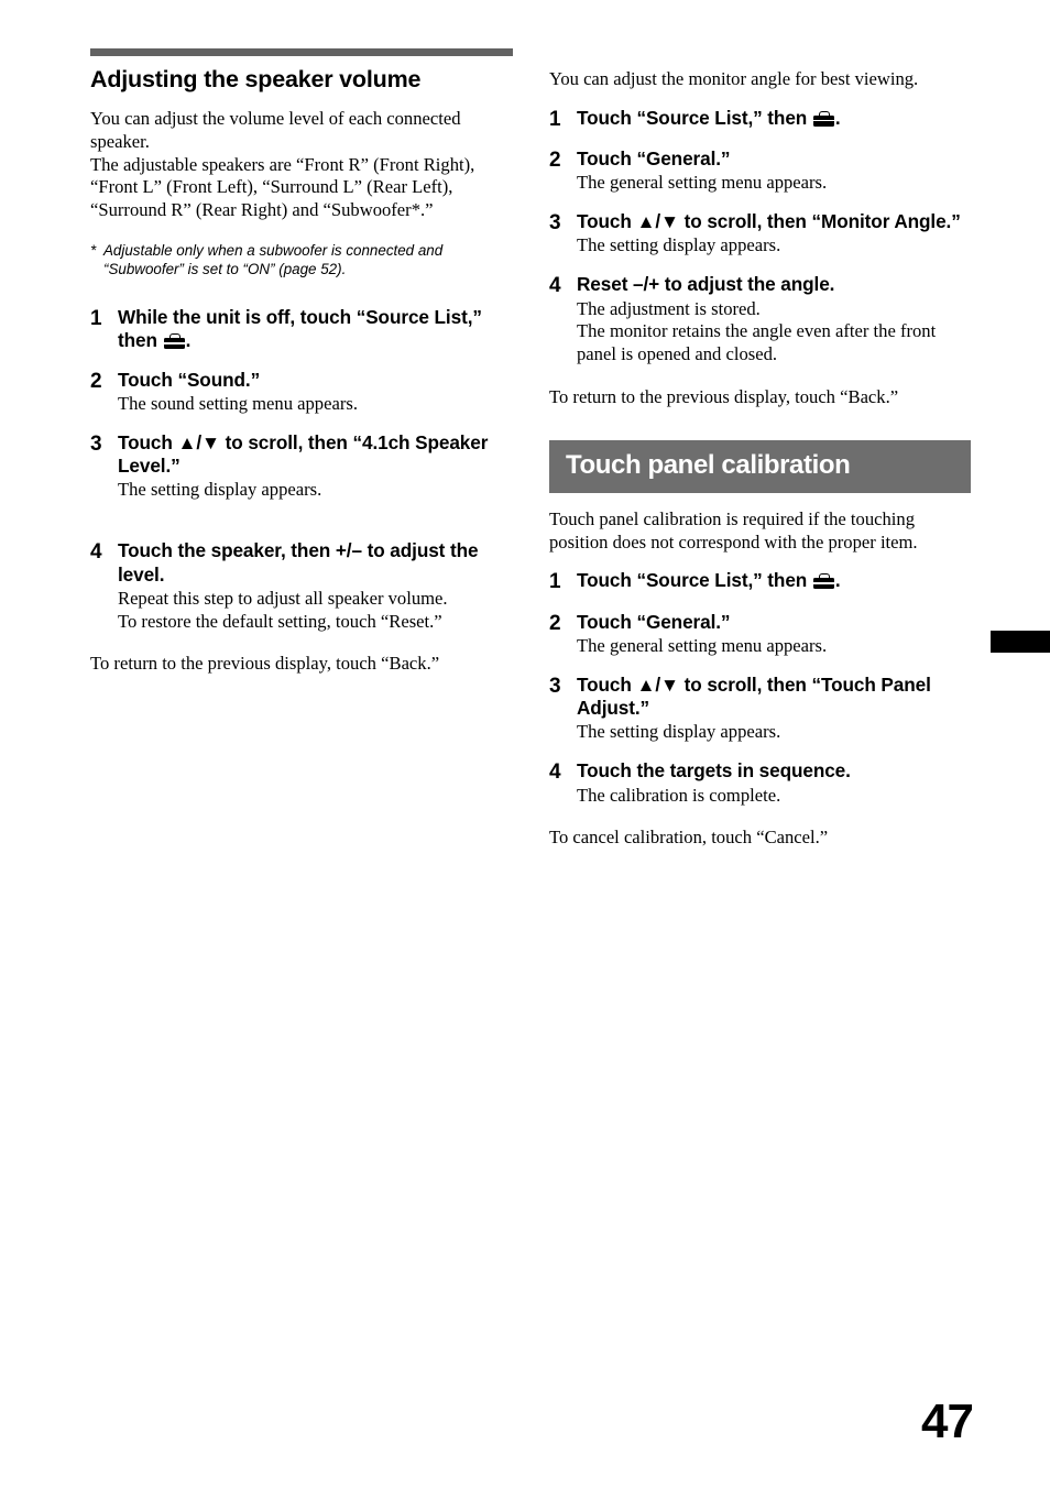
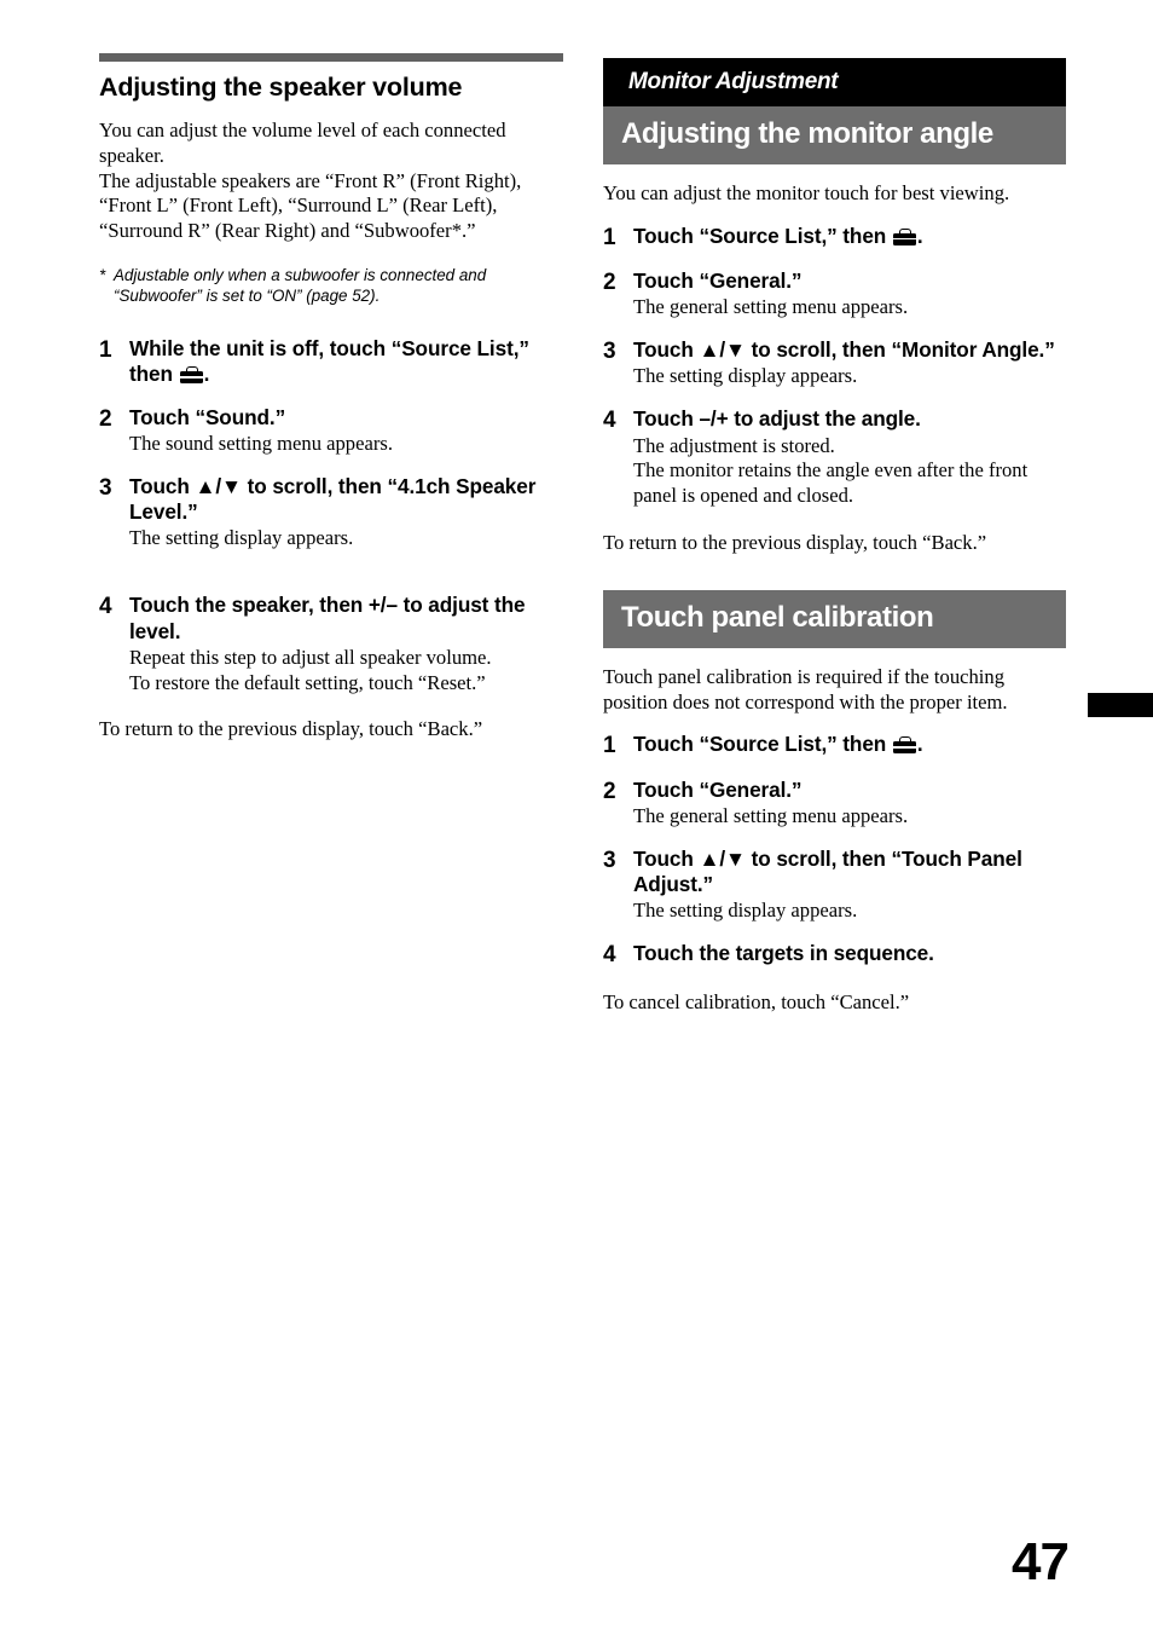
  Adjusting the speaker volume
  You can adjust the volume level of each connected speaker.
  The adjustable speakers are “Front R” (Front Right), “Front L” (Front Left), “Surround L” (Rear Left), “Surround R” (Rear Right) and “Subwoofer*.”
  *
  Adjustable only when a subwoofer is connected and “Subwoofer” is set to “ON” (page 52).
  1
  While the unit is off, touch “Source List,” then .
  2
  Touch “Sound.”
  The sound setting menu appears.
  3
  Touch ▲/▼ to scroll, then “4.1ch Speaker Level.”
  The setting display appears.
  4
  Touch the speaker, then +/– to adjust the level.
  Repeat this step to adjust all speaker volume.
  To restore the default setting, touch “Reset.”
  To return to the previous display, touch “Back.”
+ Monitor Adjustment
+ Adjusting the monitor angle
- You can adjust the monitor angle for best viewing.
+ You can adjust the monitor touch for best viewing.
  1
  Touch “Source List,” then .
  2
  Touch “General.”
  The general setting menu appears.
  3
  Touch ▲/▼ to scroll, then “Monitor Angle.”
  The setting display appears.
  4
- Reset –/+ to adjust the angle.
+ Touch –/+ to adjust the angle.
  The adjustment is stored.
  The monitor retains the angle even after the front panel is opened and closed.
  To return to the previous display, touch “Back.”
  Touch panel calibration
  Touch panel calibration is required if the touching position does not correspond with the proper item.
  1
  Touch “Source List,” then .
  2
  Touch “General.”
  The general setting menu appears.
  3
  Touch ▲/▼ to scroll, then “Touch Panel Adjust.”
  The setting display appears.
  4
  Touch the targets in sequence.
- The calibration is complete.
  To cancel calibration, touch “Cancel.”
  47
